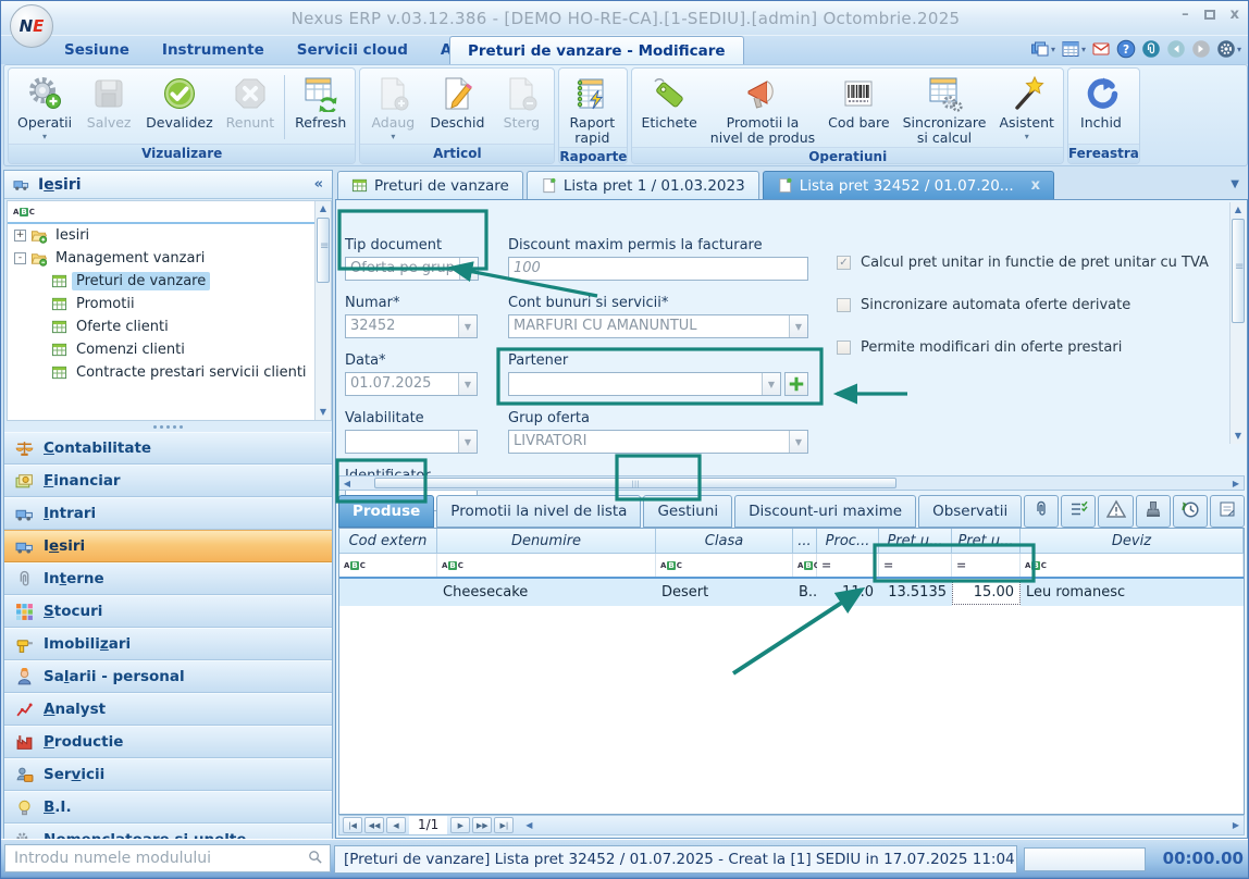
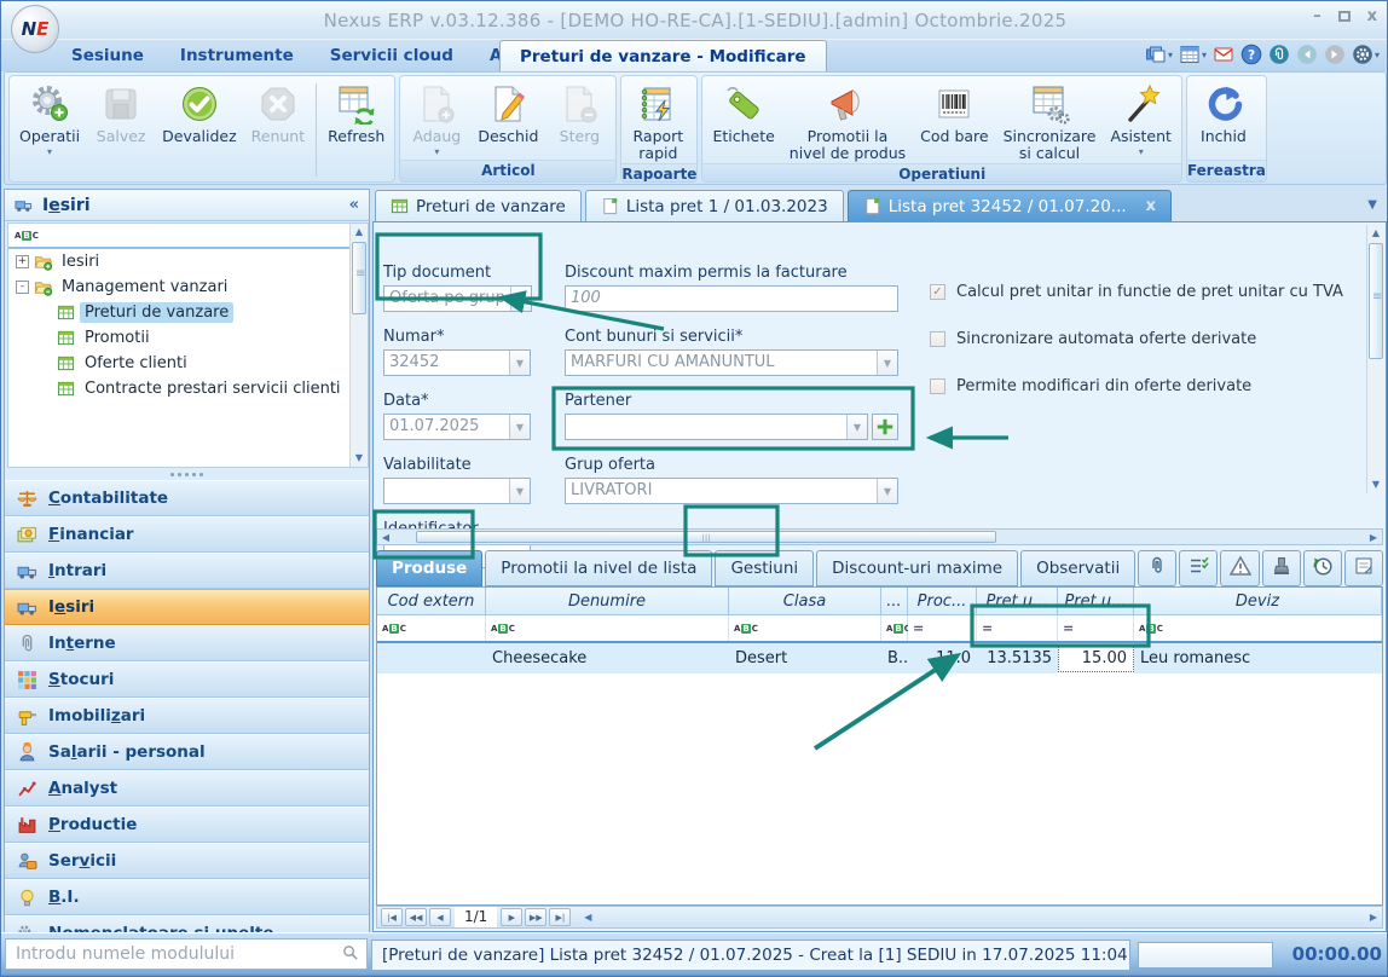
  Nexus ERP v.03.12.386 - [DEMO HO-RE-CA].[1-SEDIU].[admin] Octombrie.2025
  –
  x
  N
  E
  Sesiune
  Instrumente
  Servicii cloud
  Preturi de vanzare - Modificare
  ▾
  ▾
  ?
  ▾
  Operatii
  ▾
  Salvez
  Devalidez
  Renunt
  Refresh
- Vizualizare
  Adaug
  ▾
  Deschid
  Sterg
  Articol
  Raport
  rapid
  Rapoarte
  Etichete
  Promotii la
  nivel de produs
  Cod bare
  Sincronizare
  si calcul
  Asistent
  ▾
  Operatiuni
  Inchid
  Fereastra
  Iesiri
  «
  A
  B
  C
  +
  Iesiri
  -
  Management vanzari
  Preturi de vanzare
  Promotii
  Oferte clienti
- Comenzi clienti
  Contracte prestari servicii clienti
  ▲
  ▼
  Contabilitate
  Financiar
  Intrari
  Iesiri
  Interne
  Stocuri
  Imobilizari
  Salarii - personal
  Analyst
  Productie
  Servicii
  B.I.
  Preturi de vanzare
  Lista pret 1 / 01.03.2023
  Lista pret 32452 / 01.07.20...
  x
  ▼
  Tip document
  Numar*
  32452
  ▼
  Data*
  01.07.2025
  ▼
  Valabilitate
  ▼
  Discount maxim permis la facturare
  100
  Cont bunuri si servicii*
  MARFURI CU AMANUNTUL
  ▼
  Partener
  ▼
  Grup oferta
  LIVRATORI
  ▼
  ✓
  Calcul pret unitar in functie de pret unitar cu TVA
  Sincronizare automata oferte derivate
- Permite modificari din oferte prestari
+ Permite modificari din oferte derivate
  ▲
  ▼
  ◀
  ▶
  Produse
  Promotii la nivel de lista
  Gestiuni
  Discount-uri maxime
  Observatii
  Cod extern
  Denumire
  Clasa
  ...
  Proc...
  Pret u...
  Pret u...
  Deviz
  A
  B
  C
  A
  B
  C
  A
  B
  C
  A
  B
  =
  =
  =
  A
  B
  C
  Cheesecake
  Desert
  B..
  1.0
  13.5135
  15.00
  Leu romanesc
  |◀
  ◀◀
  ◀
  1/1
  ▶
  ▶▶
  ▶|
  ◀
  ▶
  Introdu numele modulului
  [Preturi de vanzare] Lista pret 32452 / 01.07.2025 - Creat la [1] SEDIU in 17.07.2025 11:04
  00:00.00
